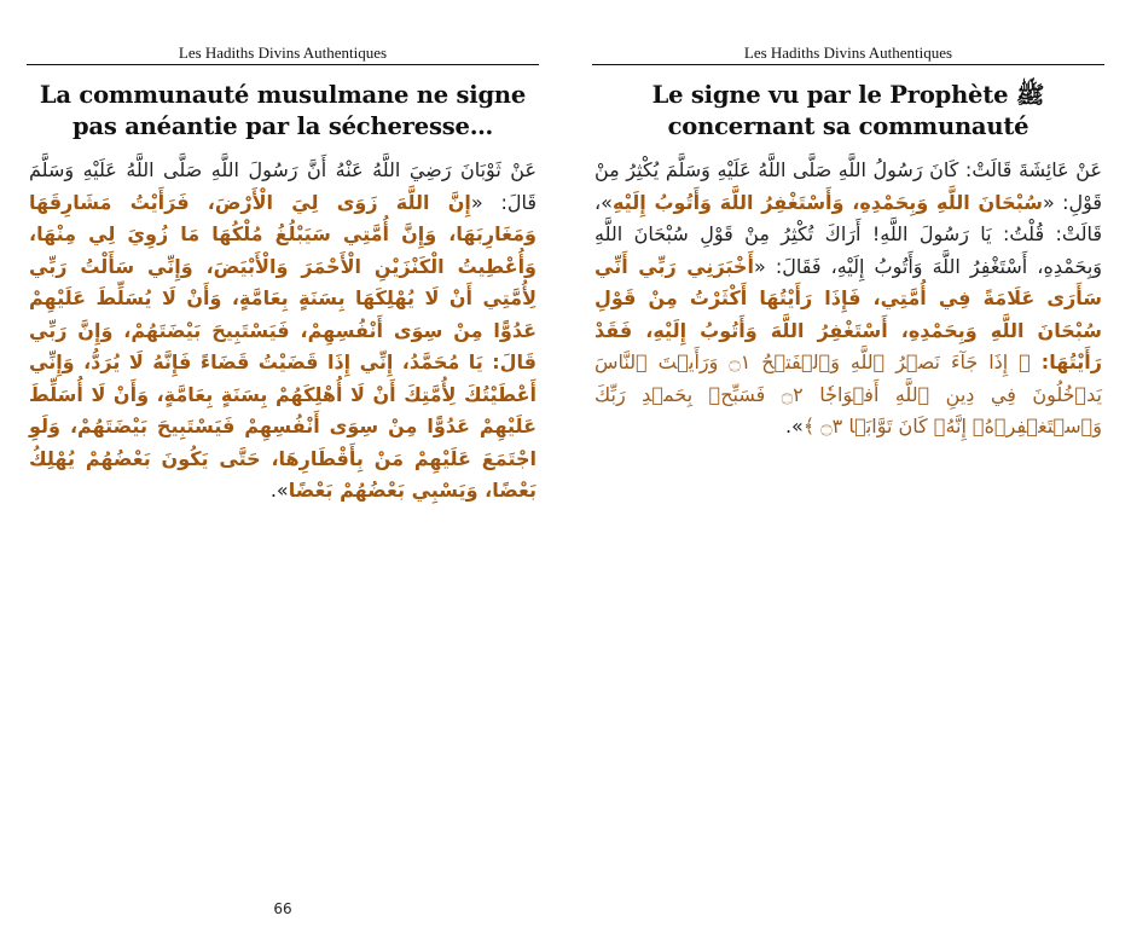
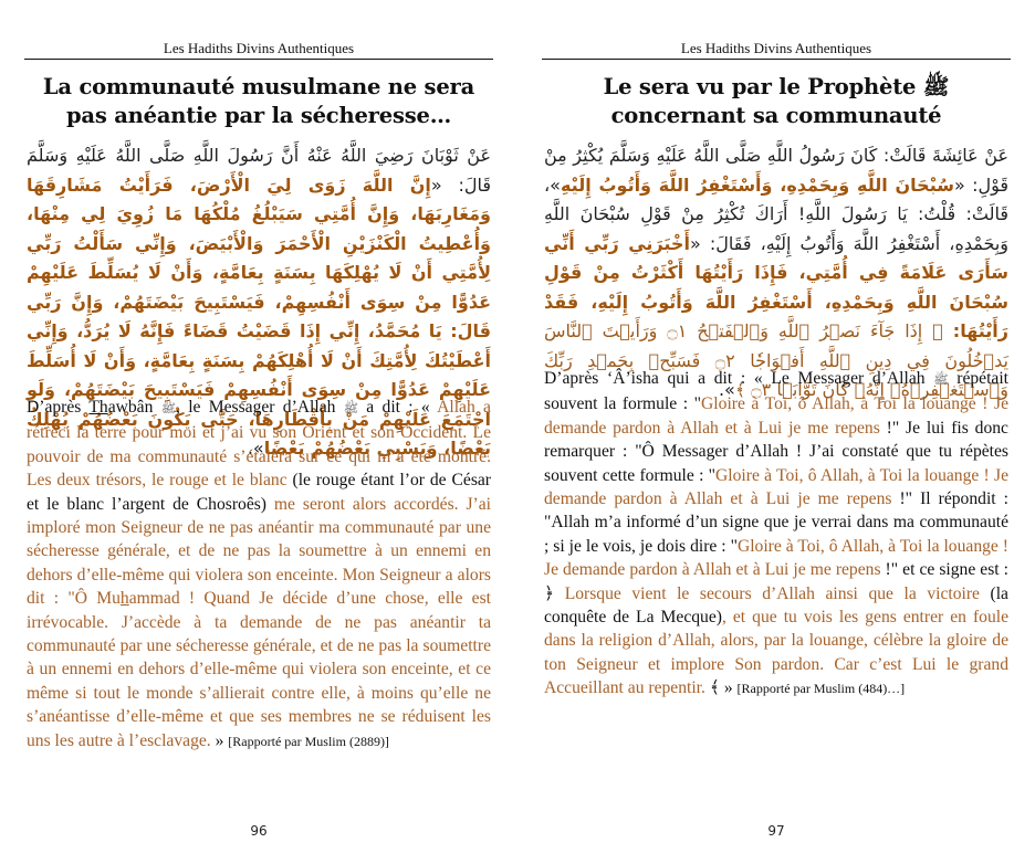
  Les Hadiths Divins Authentiques
- La communauté musulmane ne signe pas anéantie par la sécheresse…
+ La communauté musulmane ne sera pas anéantie par la sécheresse…
  عَنْ ثَوْبَانَ رَضِيَ اللَّهُ عَنْهُ أَنَّ رَسُولَ اللَّهِ صَلَّى اللَّهُ عَلَيْهِ وَسَلَّمَ قَالَ: «إِنَّ اللَّهَ زَوَى لِيَ الْأَرْضَ، فَرَأَيْتُ مَشَارِقَهَا وَمَغَارِبَهَا، وَإِنَّ أُمَّتِي سَيَبْلُغُ مُلْكُهَا مَا زُوِيَ لِي مِنْهَا، وَأُعْطِيتُ الْكَنْزَيْنِ الْأَحْمَرَ وَالْأَبْيَضَ، وَإِنِّي سَأَلْتُ رَبِّي لِأُمَّتِي أَنْ لَا يُهْلِكَهَا بِسَنَةٍ بِعَامَّةٍ، وَأَنْ لَا يُسَلِّطَ عَلَيْهِمْ عَدُوًّا مِنْ سِوَى أَنْفُسِهِمْ، فَيَسْتَبِيحَ بَيْضَتَهُمْ، وَإِنَّ رَبِّي قَالَ: يَا مُحَمَّدُ، إِنِّي إِذَا قَضَيْتُ قَضَاءً فَإِنَّهُ لَا يُرَدُّ، وَإِنِّي أَعْطَيْتُكَ لِأُمَّتِكَ أَنْ لَا أُهْلِكَهُمْ بِسَنَةٍ بِعَامَّةٍ، وَأَنْ لَا أُسَلِّطَ عَلَيْهِمْ عَدُوًّا مِنْ سِوَى أَنْفُسِهِمْ فَيَسْتَبِيحَ بَيْضَتَهُمْ، وَلَوِ اجْتَمَعَ عَلَيْهِمْ مَنْ بِأَقْطَارِهَا، حَتَّى يَكُونَ بَعْضُهُمْ يُهْلِكُ بَعْضًا، وَيَسْبِي بَعْضُهُمْ بَعْضًا».
+ D’après Thawbân ﷺ, le Messager d’Allah ﷺ a dit : « Allah a rétréci la terre pour moi et j’ai vu son Orient et son Occident. Le pouvoir de ma communauté s’étalera sur ce qui m’a été montré. Les deux trésors, le rouge et le blanc (le rouge étant l’or de César et le blanc l’argent de Chosroês) me seront alors accordés. J’ai imploré mon Seigneur de ne pas anéantir ma communauté par une sécheresse générale, et de ne pas la soumettre à un ennemi en dehors d’elle-même qui violera son enceinte. Mon Seigneur a alors dit : "Ô Muhammad ! Quand Je décide d’une chose, elle est irrévocable. J’accède à ta demande de ne pas anéantir ta communauté par une sécheresse générale, et de ne pas la soumettre à un ennemi en dehors d’elle-même qui violera son enceinte, et ce même si tout le monde s’allierait contre elle, à moins qu’elle ne s’anéantisse d’elle-même et que ses membres ne se réduisent les uns les autre à l’esclavage. » [Rapporté par Muslim (2889)]
- 66
+ 96
  Les Hadiths Divins Authentiques
- Le signe vu par le Prophète ﷺ concernant sa communauté
+ Le sera vu par le Prophète ﷺ concernant sa communauté
  عَنْ عَائِشَةَ قَالَتْ: كَانَ رَسُولُ اللَّهِ صَلَّى اللَّهُ عَلَيْهِ وَسَلَّمَ يُكْثِرُ مِنْ قَوْلِ: «سُبْحَانَ اللَّهِ وَبِحَمْدِهِ، وَأَسْتَغْفِرُ اللَّهَ وَأَتُوبُ إِلَيْهِ»، قَالَتْ: قُلْتُ: يَا رَسُولَ اللَّهِ! أَرَاكَ تُكْثِرُ مِنْ قَوْلِ سُبْحَانَ اللَّهِ وَبِحَمْدِهِ، أَسْتَغْفِرُ اللَّهَ وَأَتُوبُ إِلَيْهِ، فَقَالَ: «أَخْبَرَنِي رَبِّي أَنِّي سَأَرَى عَلَامَةً فِي أُمَّتِي، فَإِذَا رَأَيْتُهَا أَكْثَرْتُ مِنْ قَوْلِ سُبْحَانَ اللَّهِ وَبِحَمْدِهِ، أَسْتَغْفِرُ اللَّهَ وَأَتُوبُ إِلَيْهِ، فَقَدْ رَأَيْتُهَا: ﴿ إِذَا جَآءَ نَصۡرُ ٱللَّهِ وَٱلۡفَتۡحُ ۝١ وَرَأَيۡتَ ٱلنَّاسَ يَدۡخُلُونَ فِي دِينِ ٱللَّهِ أَفۡوَاجٗا ۝٢ فَسَبِّحۡ بِحَمۡدِ رَبِّكَ وَٱسۡتَغۡفِرۡهُۚ إِنَّهُۥ كَانَ تَوَّابَۢا ۝٣ ﴾».
+ D’après ‘Â’isha qui a dit : « Le Messager d’Allah ﷺ répétait souvent la formule : "Gloire à Toi, ô Allah, à Toi la louange ! Je demande pardon à Allah et à Lui je me repens !" Je lui fis donc remarquer : "Ô Messager d’Allah ! J’ai constaté que tu répètes souvent cette formule : "Gloire à Toi, ô Allah, à Toi la louange ! Je demande pardon à Allah et à Lui je me repens !" Il répondit : "Allah m’a informé d’un signe que je verrai dans ma communauté ; si je le vois, je dois dire : "Gloire à Toi, ô Allah, à Toi la louange ! Je demande pardon à Allah et à Lui je me repens !" et ce signe est : ﴿ Lorsque vient le secours d’Allah ainsi que la victoire (la conquête de La Mecque), et que tu vois les gens entrer en foule dans la religion d’Allah, alors, par la louange, célèbre la gloire de ton Seigneur et implore Son pardon. Car c’est Lui le grand Accueillant au repentir. ﴾ » [Rapporté par Muslim (484)…]
+ 97
